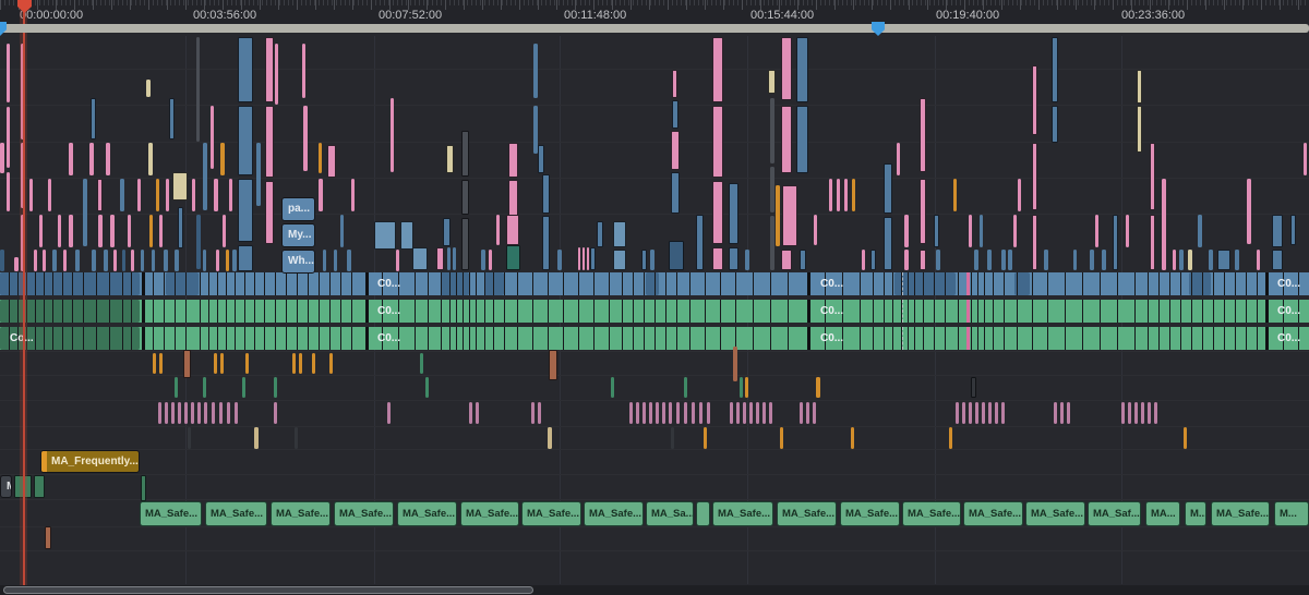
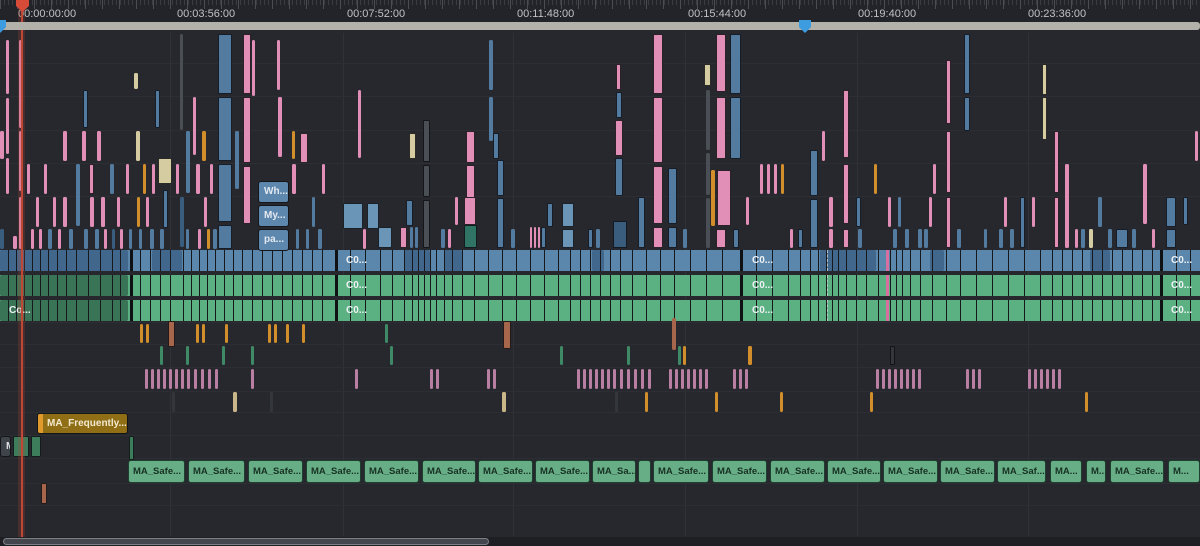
  0:00:00:00
  00:03:56:00
  00:07:52:00
  00:11:48:00
  00:15:44:00
  00:19:40:00
  00:23:36:00
  C0...
  C0...
  C0...
  C0...
  C0...
  C0...
  Co...
  C0...
  C0...
  C0...
- pa...
+ Wh...
  My...
- Wh...
+ pa...
  MA_Frequently...
  MA_Safe...
  MA_Safe...
  MA_Safe...
  MA_Safe...
  MA_Safe...
  MA_Safe...
  MA_Safe...
  MA_Safe...
  MA_Sa...
  MA_Safe...
  MA_Safe...
  MA_Safe...
  MA_Safe...
  MA_Safe...
  MA_Safe...
  MA_Saf...
  MA...
  M...
  MA_Safe...
  M...
